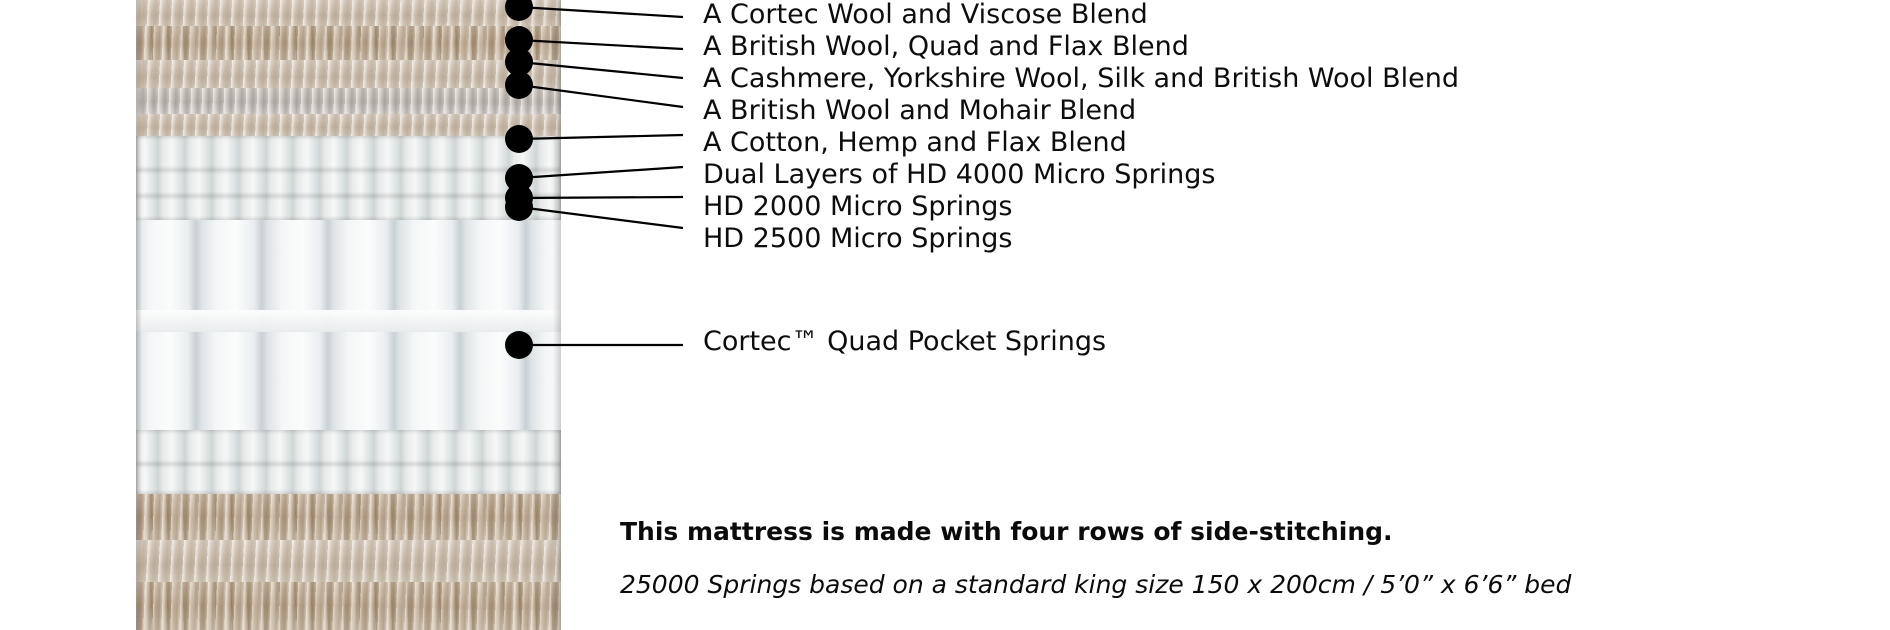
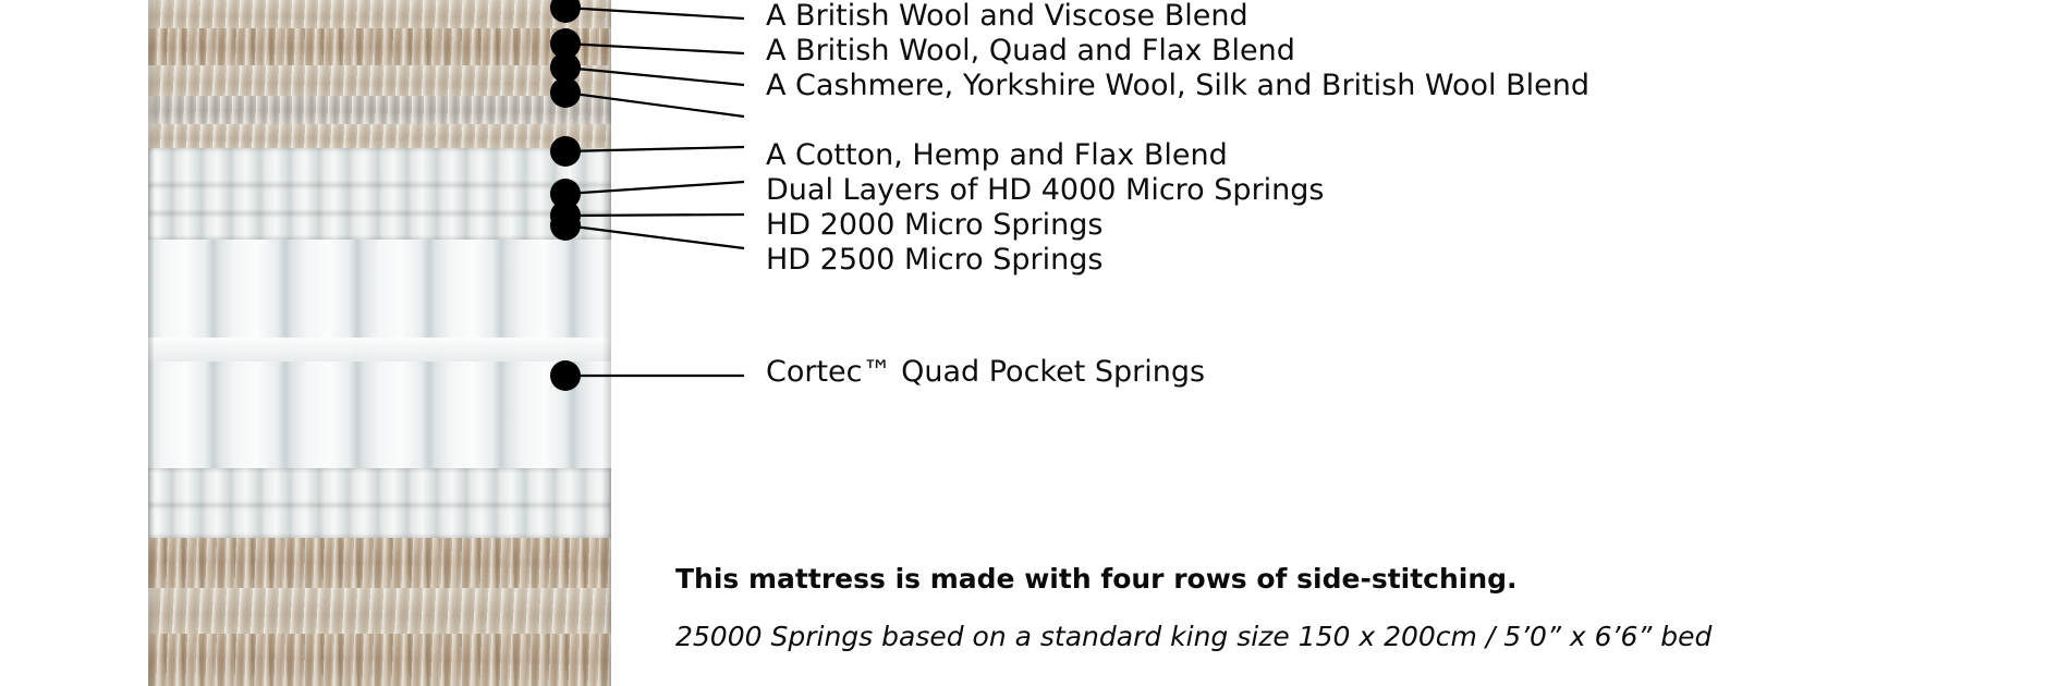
- A Cortec Wool and Viscose Blend
+ A British Wool and Viscose Blend
  A British Wool, Quad and Flax Blend
  A Cashmere, Yorkshire Wool, Silk and British Wool Blend
- A British Wool and Mohair Blend
  A Cotton, Hemp and Flax Blend
  Dual Layers of HD 4000 Micro Springs
  HD 2000 Micro Springs
  HD 2500 Micro Springs
  Cortec™ Quad Pocket Springs
  This mattress is made with four rows of side-stitching.
  25000 Springs based on a standard king size 150 x 200cm / 5’0” x 6’6” bed
